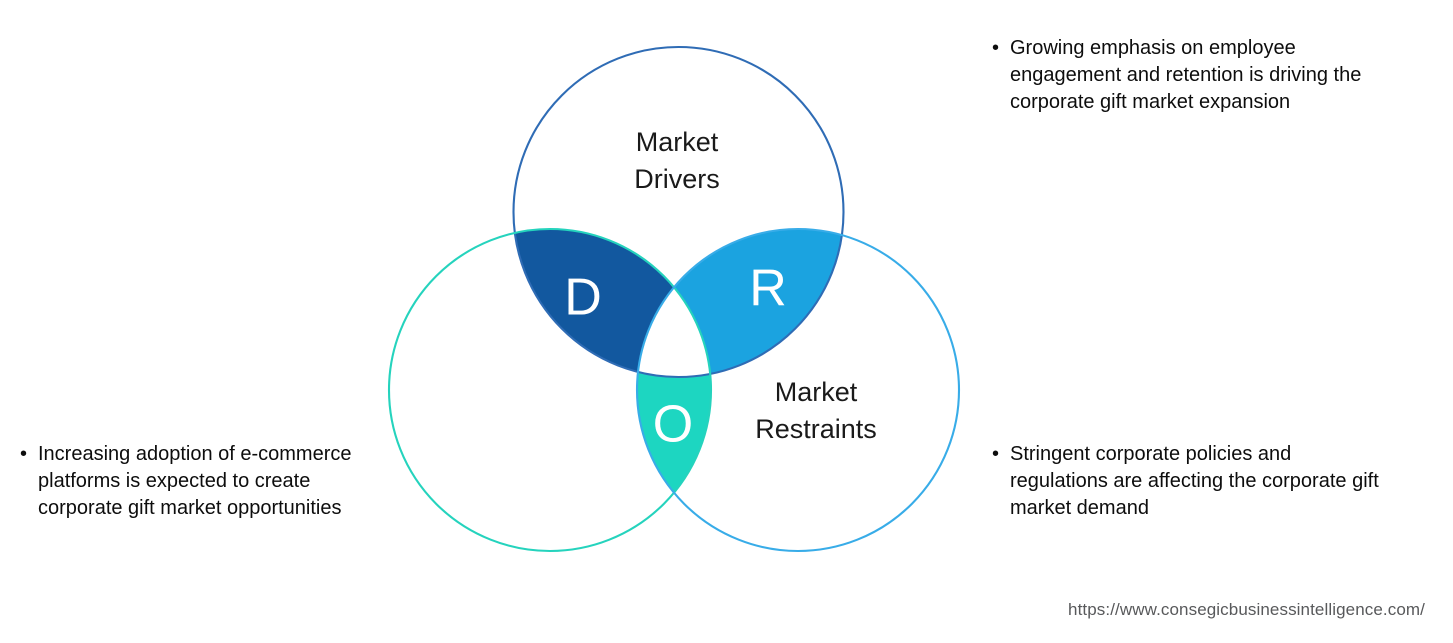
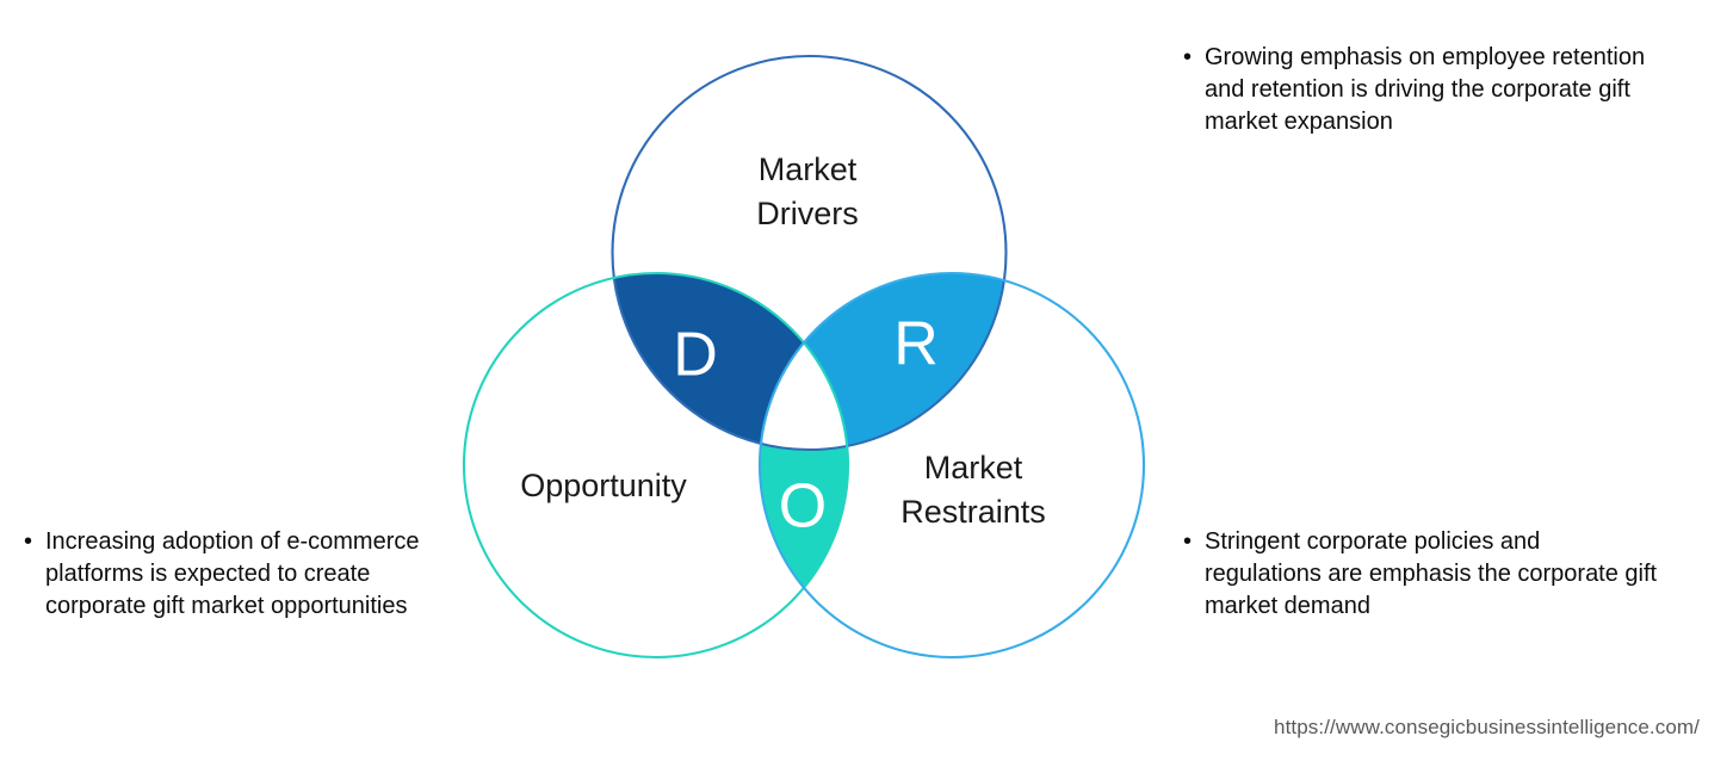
  D
  R
  O
  Market
  Drivers
+ Opportunity
  Market
  Restraints
  •
- Growing emphasis on employee engagement and retention is driving the corporate gift market expansion
+ Growing emphasis on employee retention and retention is driving the corporate gift market expansion
  •
- Stringent corporate policies and regulations are affecting the corporate gift market demand
+ Stringent corporate policies and regulations are emphasis the corporate gift market demand
  •
  Increasing adoption of e-commerce platforms is expected to create corporate gift market opportunities
  https://www.consegicbusinessintelligence.com/
